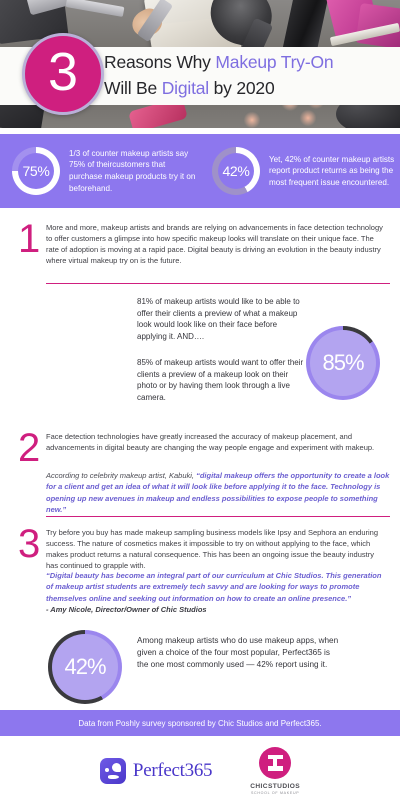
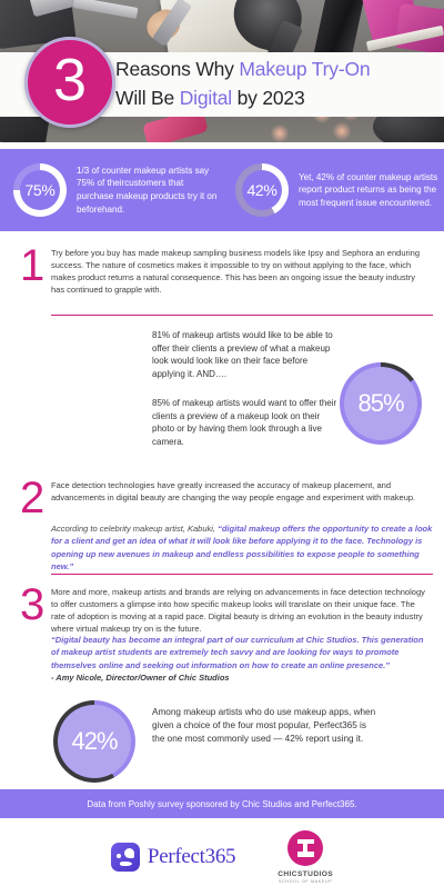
  Reasons Why Makeup Try-On
- Will Be Digital by 2020
+ Will Be Digital by 2023
  3
  75%
  1/3 of counter makeup artists say 75% of theircustomers that purchase makeup products try it on beforehand.
  42%
  Yet, 42% of counter makeup artists report product returns as being the most frequent issue encountered.
  1
- More and more, makeup artists and brands are relying on advancements in face detection technology to offer customers a glimpse into how specific makeup looks will translate on their unique face. The rate of adoption is moving at a rapid pace. Digital beauty is driving an evolution in the beauty industry where virtual makeup try on is the future.
+ Try before you buy has made makeup sampling business models like Ipsy and Sephora an enduring success. The nature of cosmetics makes it impossible to try on without applying to the face, which makes product returns a natural consequence. This has been an ongoing issue the beauty industry has continued to grapple with.
  81% of makeup artists would like to be able to offer their clients a preview of what a makeup look would look like on their face before applying it. AND….
  85%
  85% of makeup artists would want to offer their clients a preview of a makeup look on their photo or by having them look through a live camera.
  2
  Face detection technologies have greatly increased the accuracy of makeup placement, and advancements in digital beauty are changing the way people engage and experiment with makeup.
  According to celebrity makeup artist, Kabuki, “digital makeup offers the opportunity to create a look for a client and get an idea of what it will look like before applying it to the face. Technology is opening up new avenues in makeup and endless possibilities to expose people to something new.”
  3
- Try before you buy has made makeup sampling business models like Ipsy and Sephora an enduring success. The nature of cosmetics makes it impossible to try on without applying to the face, which makes product returns a natural consequence. This has been an ongoing issue the beauty industry has continued to grapple with.
+ More and more, makeup artists and brands are relying on advancements in face detection technology to offer customers a glimpse into how specific makeup looks will translate on their unique face. The rate of adoption is moving at a rapid pace. Digital beauty is driving an evolution in the beauty industry where virtual makeup try on is the future.
  “Digital beauty has become an integral part of our curriculum at Chic Studios. This generation of makeup artist students are extremely tech savvy and are looking for ways to promote themselves online and seeking out information on how to create an online presence.”
  - Amy Nicole, Director/Owner of Chic Studios
  42%
  Among makeup artists who do use makeup apps, when given a choice of the four most popular, Perfect365 is the one most commonly used — 42% report using it.
  Data from Poshly survey sponsored by Chic Studios and Perfect365.
  Perfect365
